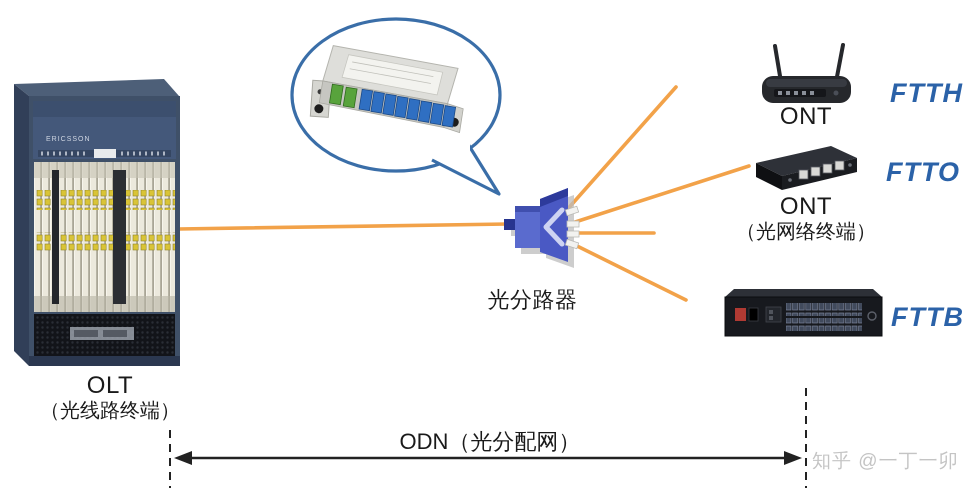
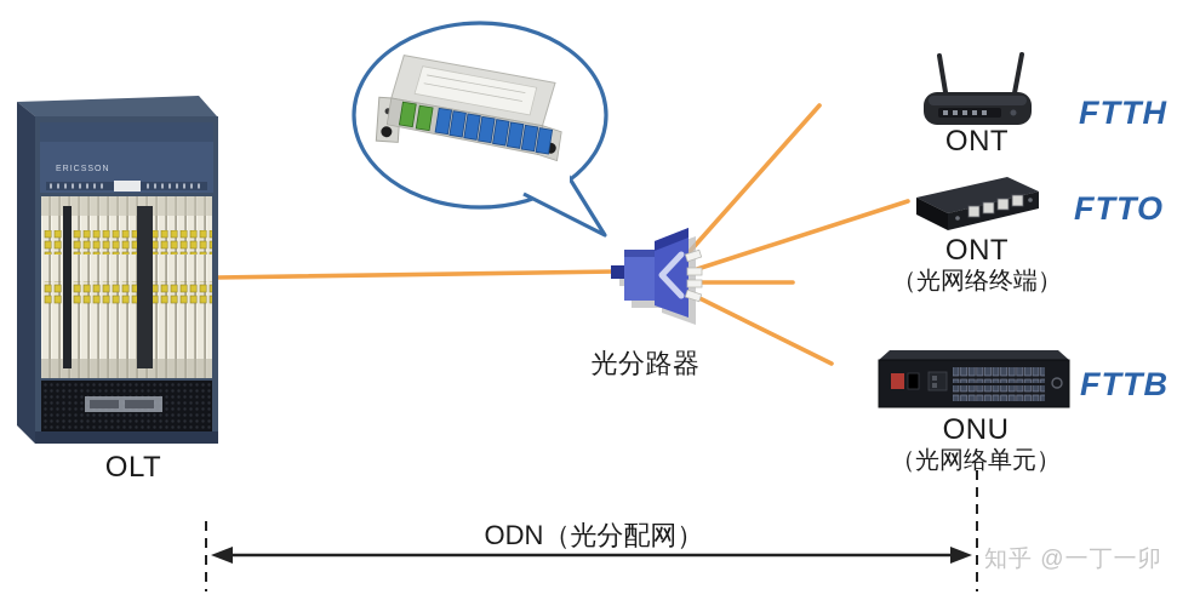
  OLT
- （光线路终端）
  光分路器
  ONT
  FTTH
  ONT
  （光网络终端）
  FTTO
+ ONU
+ （光网络单元）
  FTTB
  ODN（光分配网）
  知乎 @一丁一卯
